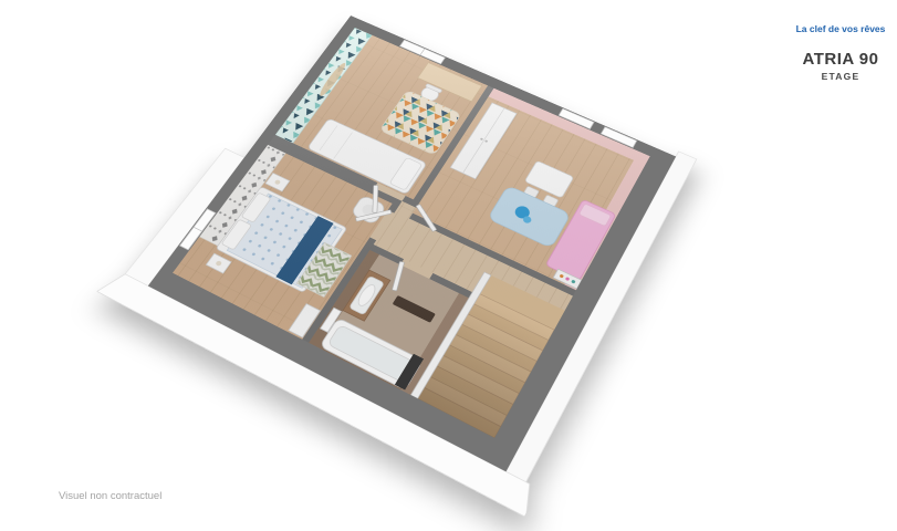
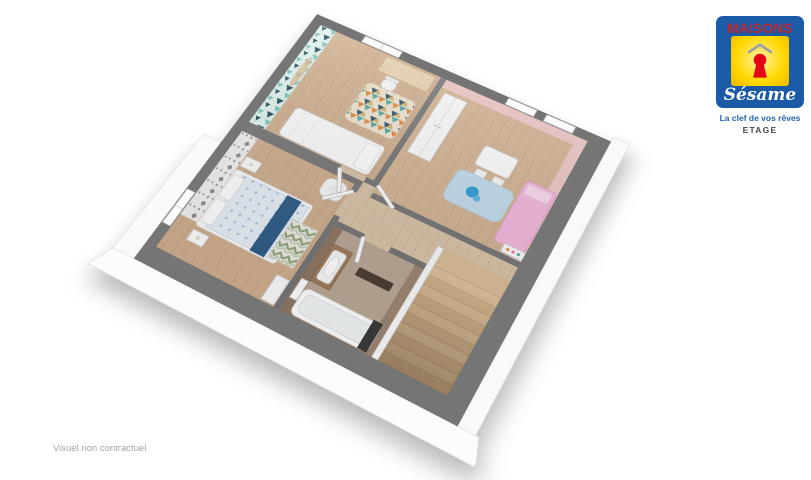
+ MAISONS
+ Sésame
  La clef de vos rêves
- ATRIA 90
  ETAGE
  Visuel non contractuel
